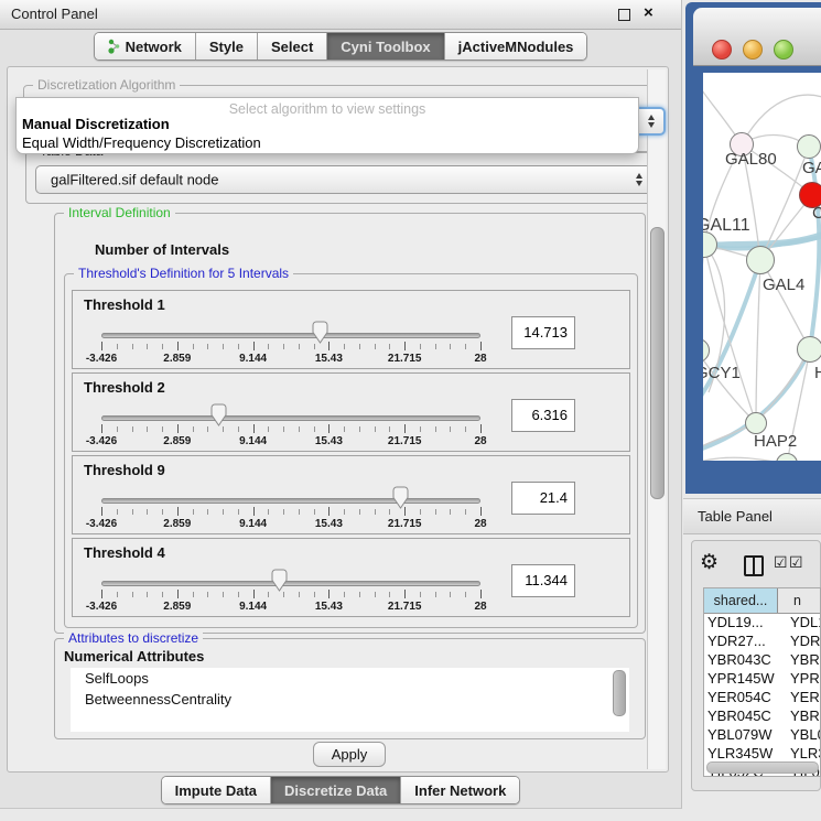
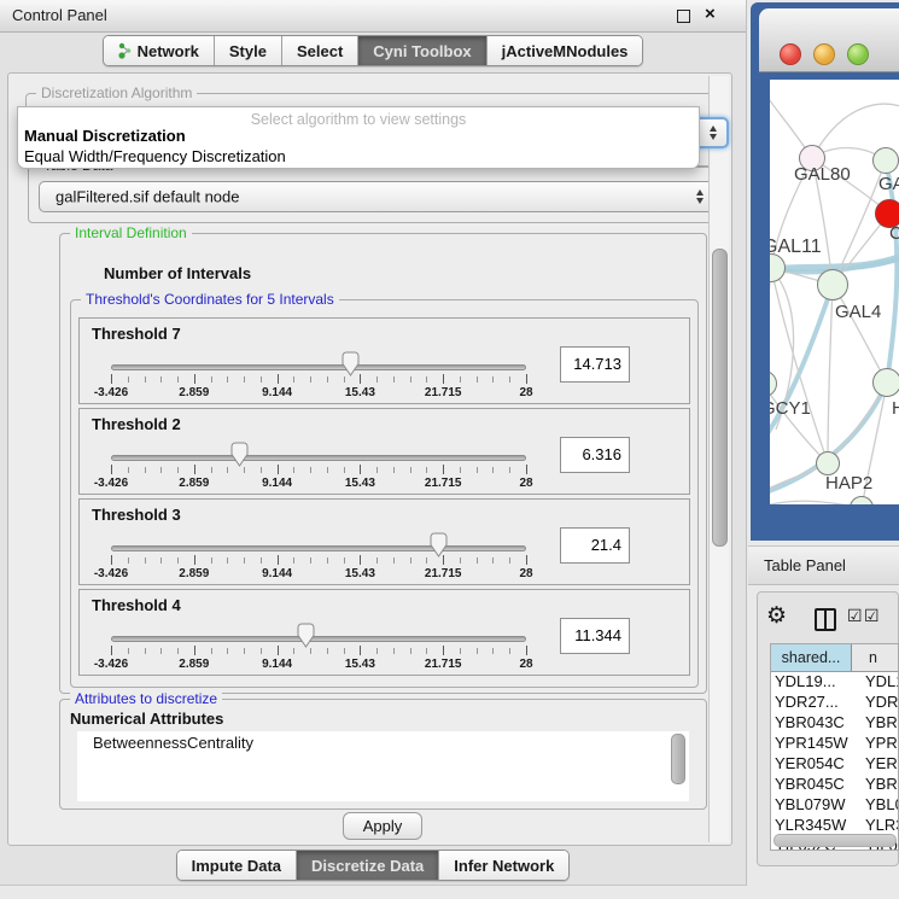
  Control Panel
  ×
  Network
  Style
  Select
  Cyni Toolbox
  jActiveMNodules
  Discretization Algorithm
  Select algorithm to view settings
  Manual Discretization
  Equal Width/Frequency Discretization
  galFiltered.sif default node
  Interval Definition
  Number of Intervals
- Threshold's Definition for 5 Intervals
+ Threshold's Coordinates for 5 Intervals
- Threshold 1
+ Threshold 7
  -3.426
  2.859
  9.144
  15.43
  21.715
  28
  14.713
  Threshold 2
  -3.426
  2.859
  9.144
  15.43
  21.715
  28
  6.316
- Threshold 9
+ Threshold 3
  -3.426
  2.859
  9.144
  15.43
  21.715
  28
  21.4
  Threshold 4
  -3.426
  2.859
  9.144
  15.43
  21.715
  28
  11.344
  Attributes to discretize
  Numerical Attributes
- SelfLoops
  BetweennessCentrality
  Apply
  Impute Data
  Discretize Data
  Infer Network
  GAL80
  C
  GAL11
  GAL4
  CY1
  H
  HAP2
  Table Panel
  ⚙
  ☑
  ☑
  shared...
  n
  YDL19...
  YDL
  YDR27...
  YDR
  YBR043C
  YBR
  YPR145W
  YPR
  YER054C
  YER
  YBR045C
  YBR
  YBL079W
  YBL
  YLR345W
  YLR
